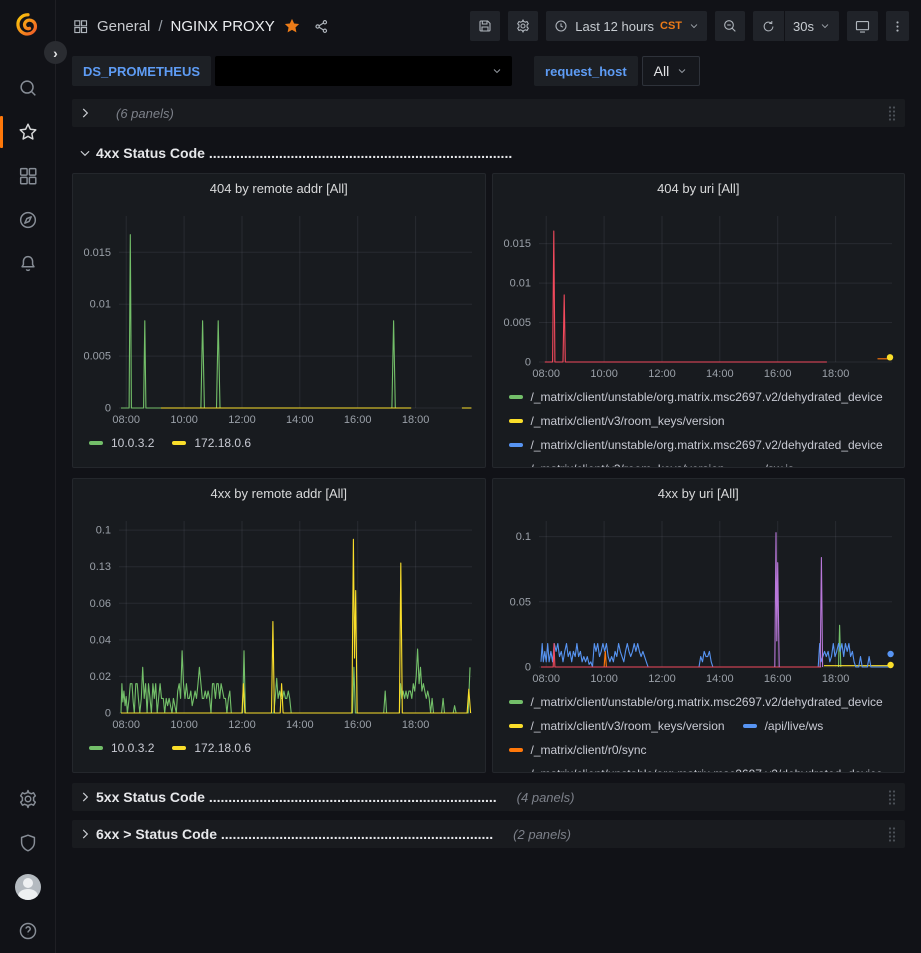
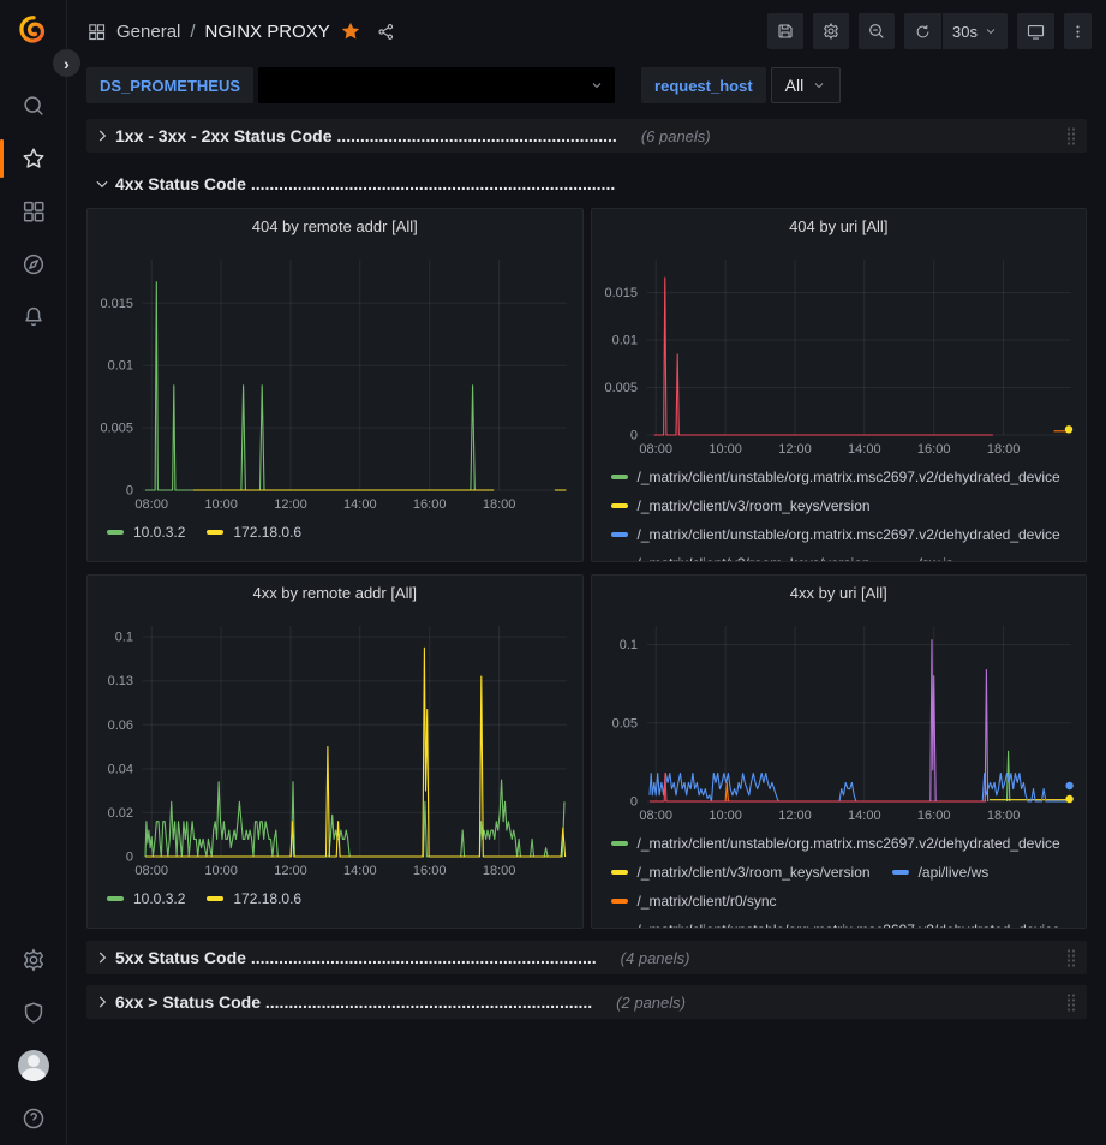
  ›
  General
  /
  NGINX PROXY
- Last 12 hours
- CST
  30s
  DS_PROMETHEUS
  request_host
  All
+ 1xx - 3xx - 2xx Status Code ............................................................
  (6 panels)
  4xx Status Code ..............................................................................
  404 by remote addr [All]
  0
  0.005
  0.01
  0.015
  08:00
  10:00
  12:00
  14:00
  16:00
  18:00
  10.0.3.2
  172.18.0.6
  404 by uri [All]
  0
  0.005
  0.01
  0.015
  08:00
  10:00
  12:00
  14:00
  16:00
  18:00
  /_matrix/client/unstable/org.matrix.msc2697.v2/dehydrated_device
  /_matrix/client/v3/room_keys/version
  /_matrix/client/unstable/org.matrix.msc2697.v2/dehydrated_device
  4xx by remote addr [All]
  0
  0.02
  0.04
  0.06
  0.13
  0.1
  08:00
  10:00
  12:00
  14:00
  16:00
  18:00
  10.0.3.2
  172.18.0.6
  4xx by uri [All]
  0
  0.05
  0.1
  08:00
  10:00
  12:00
  14:00
  16:00
  18:00
  /_matrix/client/unstable/org.matrix.msc2697.v2/dehydrated_device
  /_matrix/client/v3/room_keys/version
  /api/live/ws
  /_matrix/client/r0/sync
  5xx Status Code ..........................................................................
  (4 panels)
  6xx > Status Code ......................................................................
  (2 panels)
